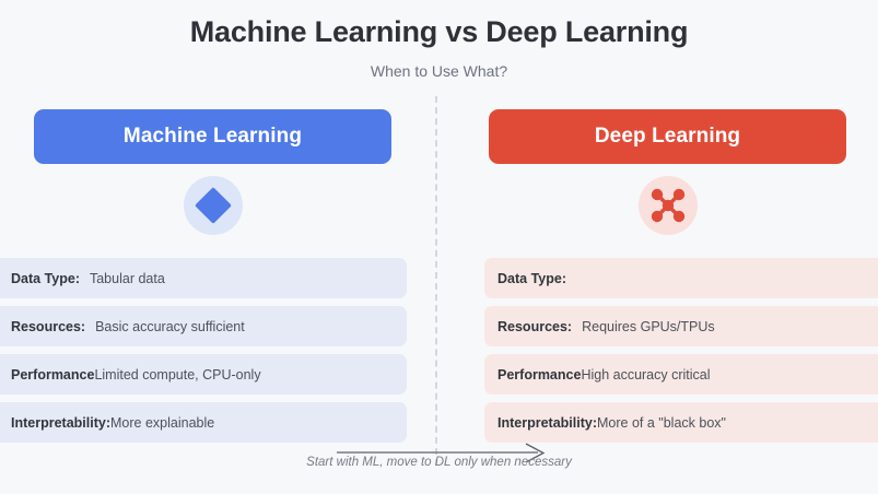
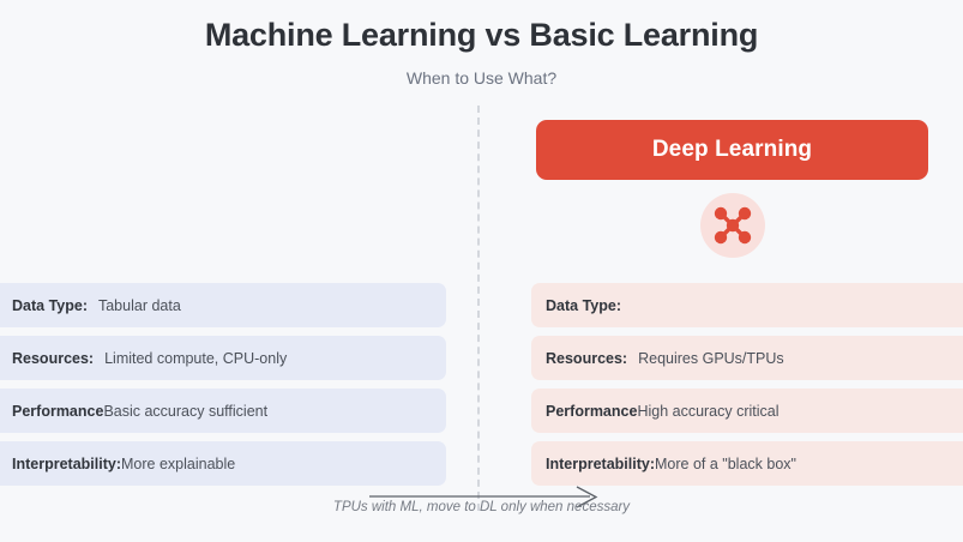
- Machine Learning vs Deep Learning
+ Machine Learning vs Basic Learning
  When to Use What?
- Machine Learning
  Deep Learning
  Data Type:
  Tabular data
  Resources:
- Basic accuracy sufficient
+ Limited compute, CPU-only
  Performance
- Limited compute, CPU-only
+ Basic accuracy sufficient
  Interpretability:
  More explainable
  Data Type:
  Resources:
  Requires GPUs/TPUs
  Performance
  High accuracy critical
  Interpretability:
  More of a "black box"
- Start with ML, move to DL only when necessary
+ TPUs with ML, move to DL only when necessary
